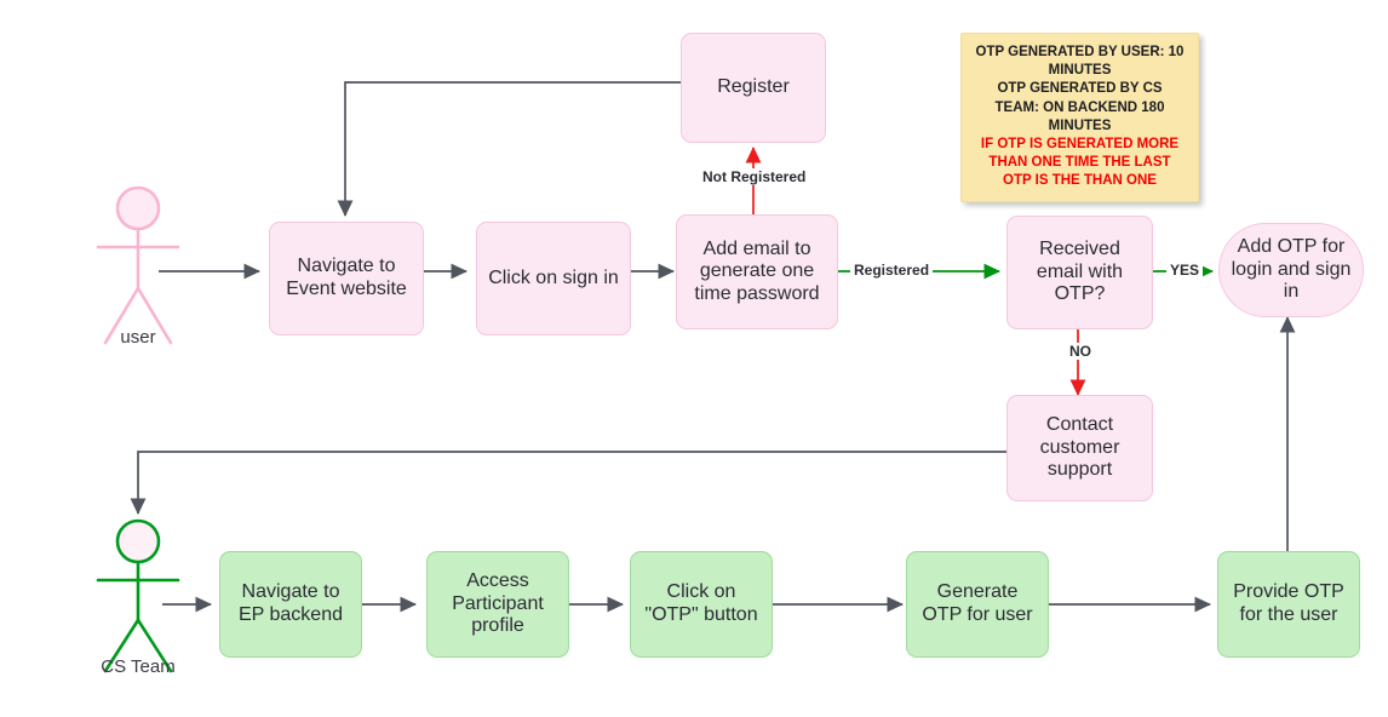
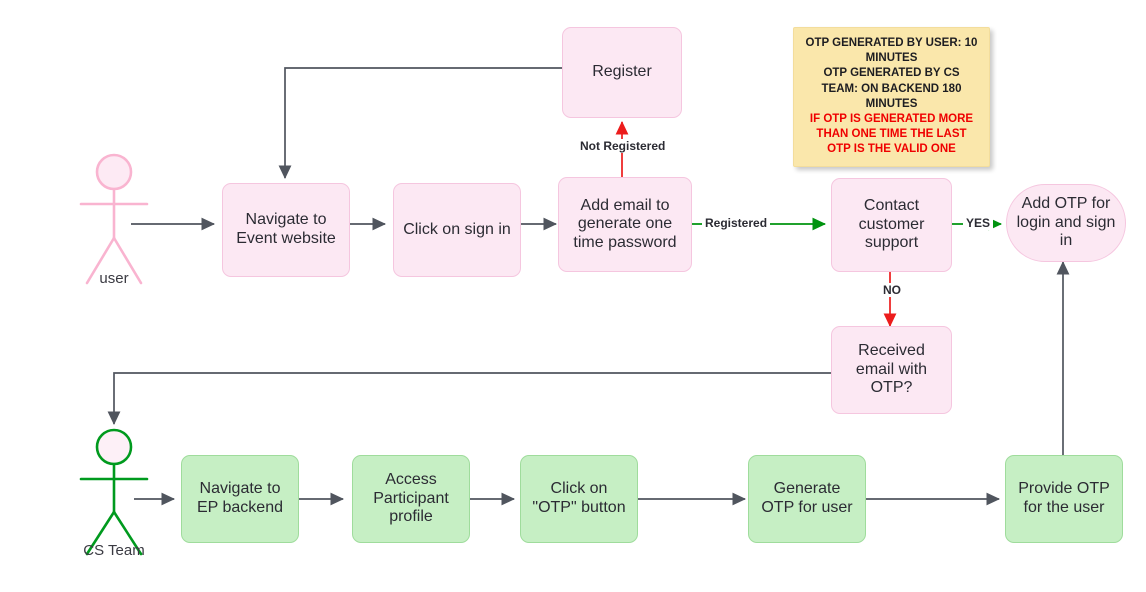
  OTP GENERATED BY USER: 10 MINUTES
  OTP GENERATED BY CS TEAM: ON BACKEND 180 MINUTES
- IF OTP IS GENERATED MORE THAN ONE TIME THE LAST OTP IS THE THAN ONE
+ IF OTP IS GENERATED MORE THAN ONE TIME THE LAST OTP IS THE VALID ONE
  Register
  Navigate to Event website
  Click on sign in
  Add email to generate one time password
- Received email with OTP?
+ Contact customer support
  Add OTP for login and sign in
- Contact customer support
+ Received email with OTP?
  Navigate to EP backend
  Access Participant profile
  Click on "OTP" button
  Generate OTP for user
  Provide OTP for the user
  user
  CS Team
  Not Registered
  Registered
  YES
  NO
